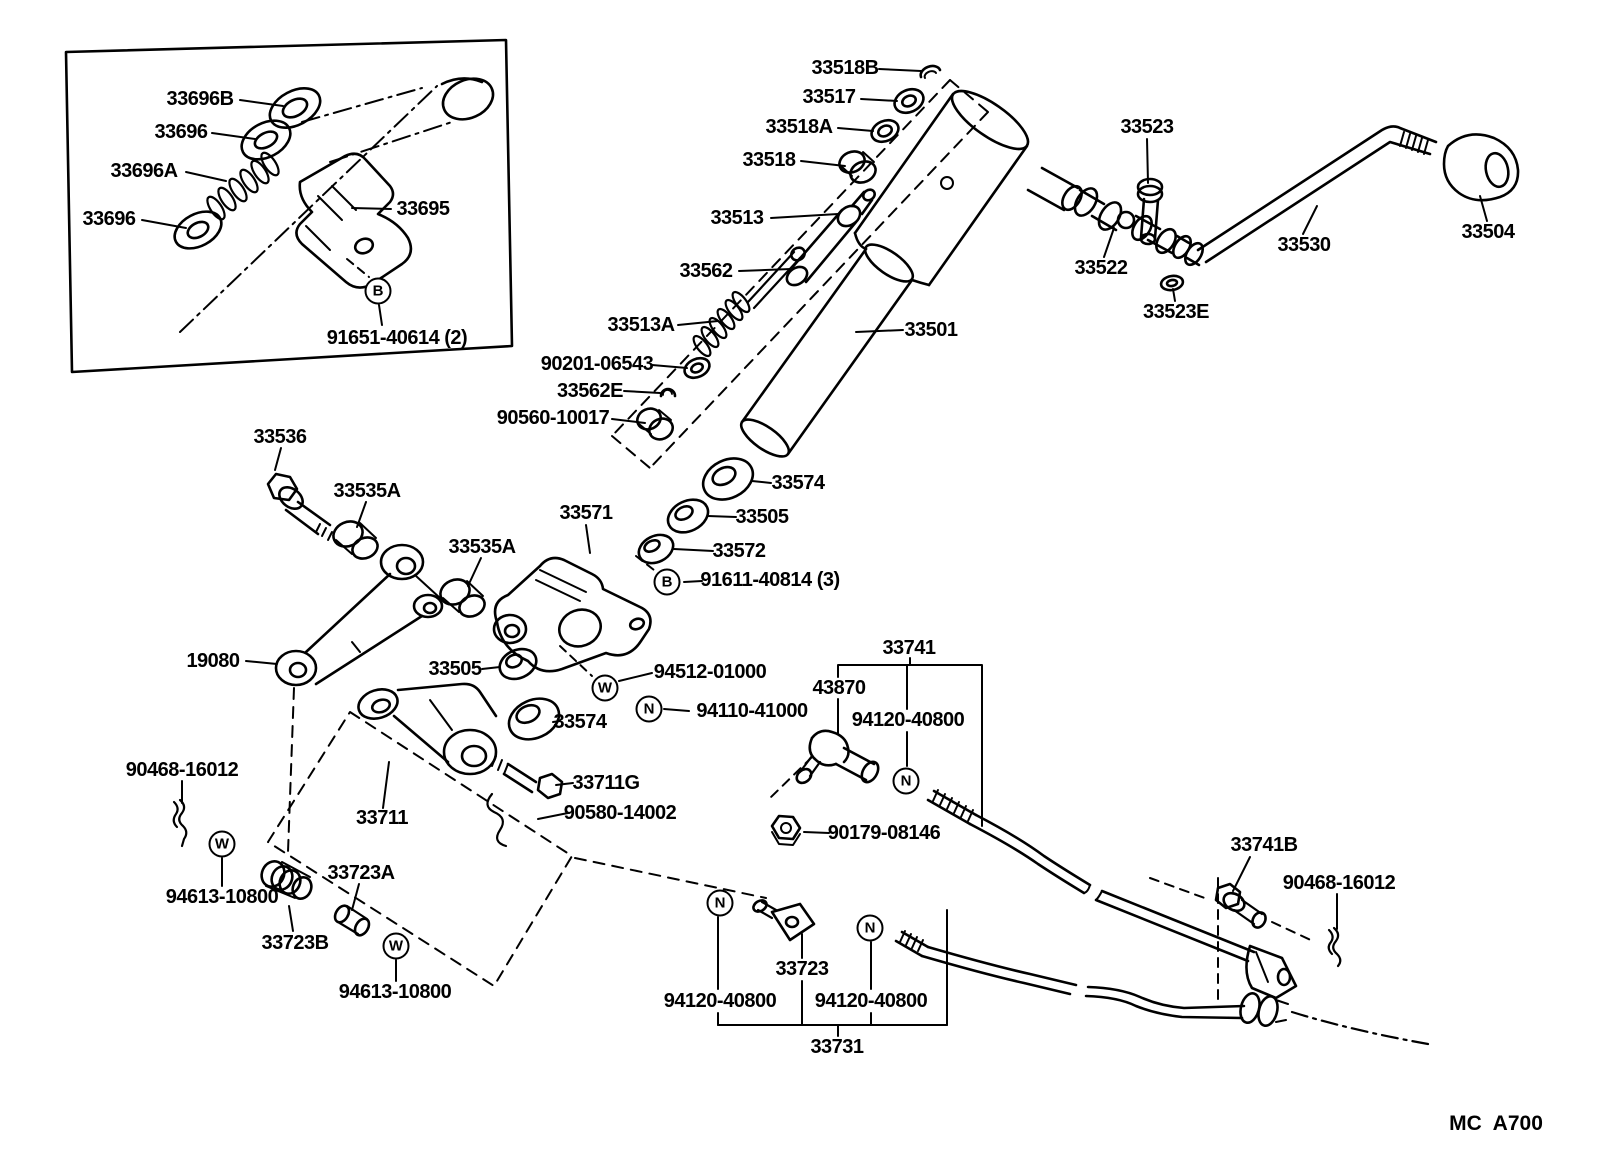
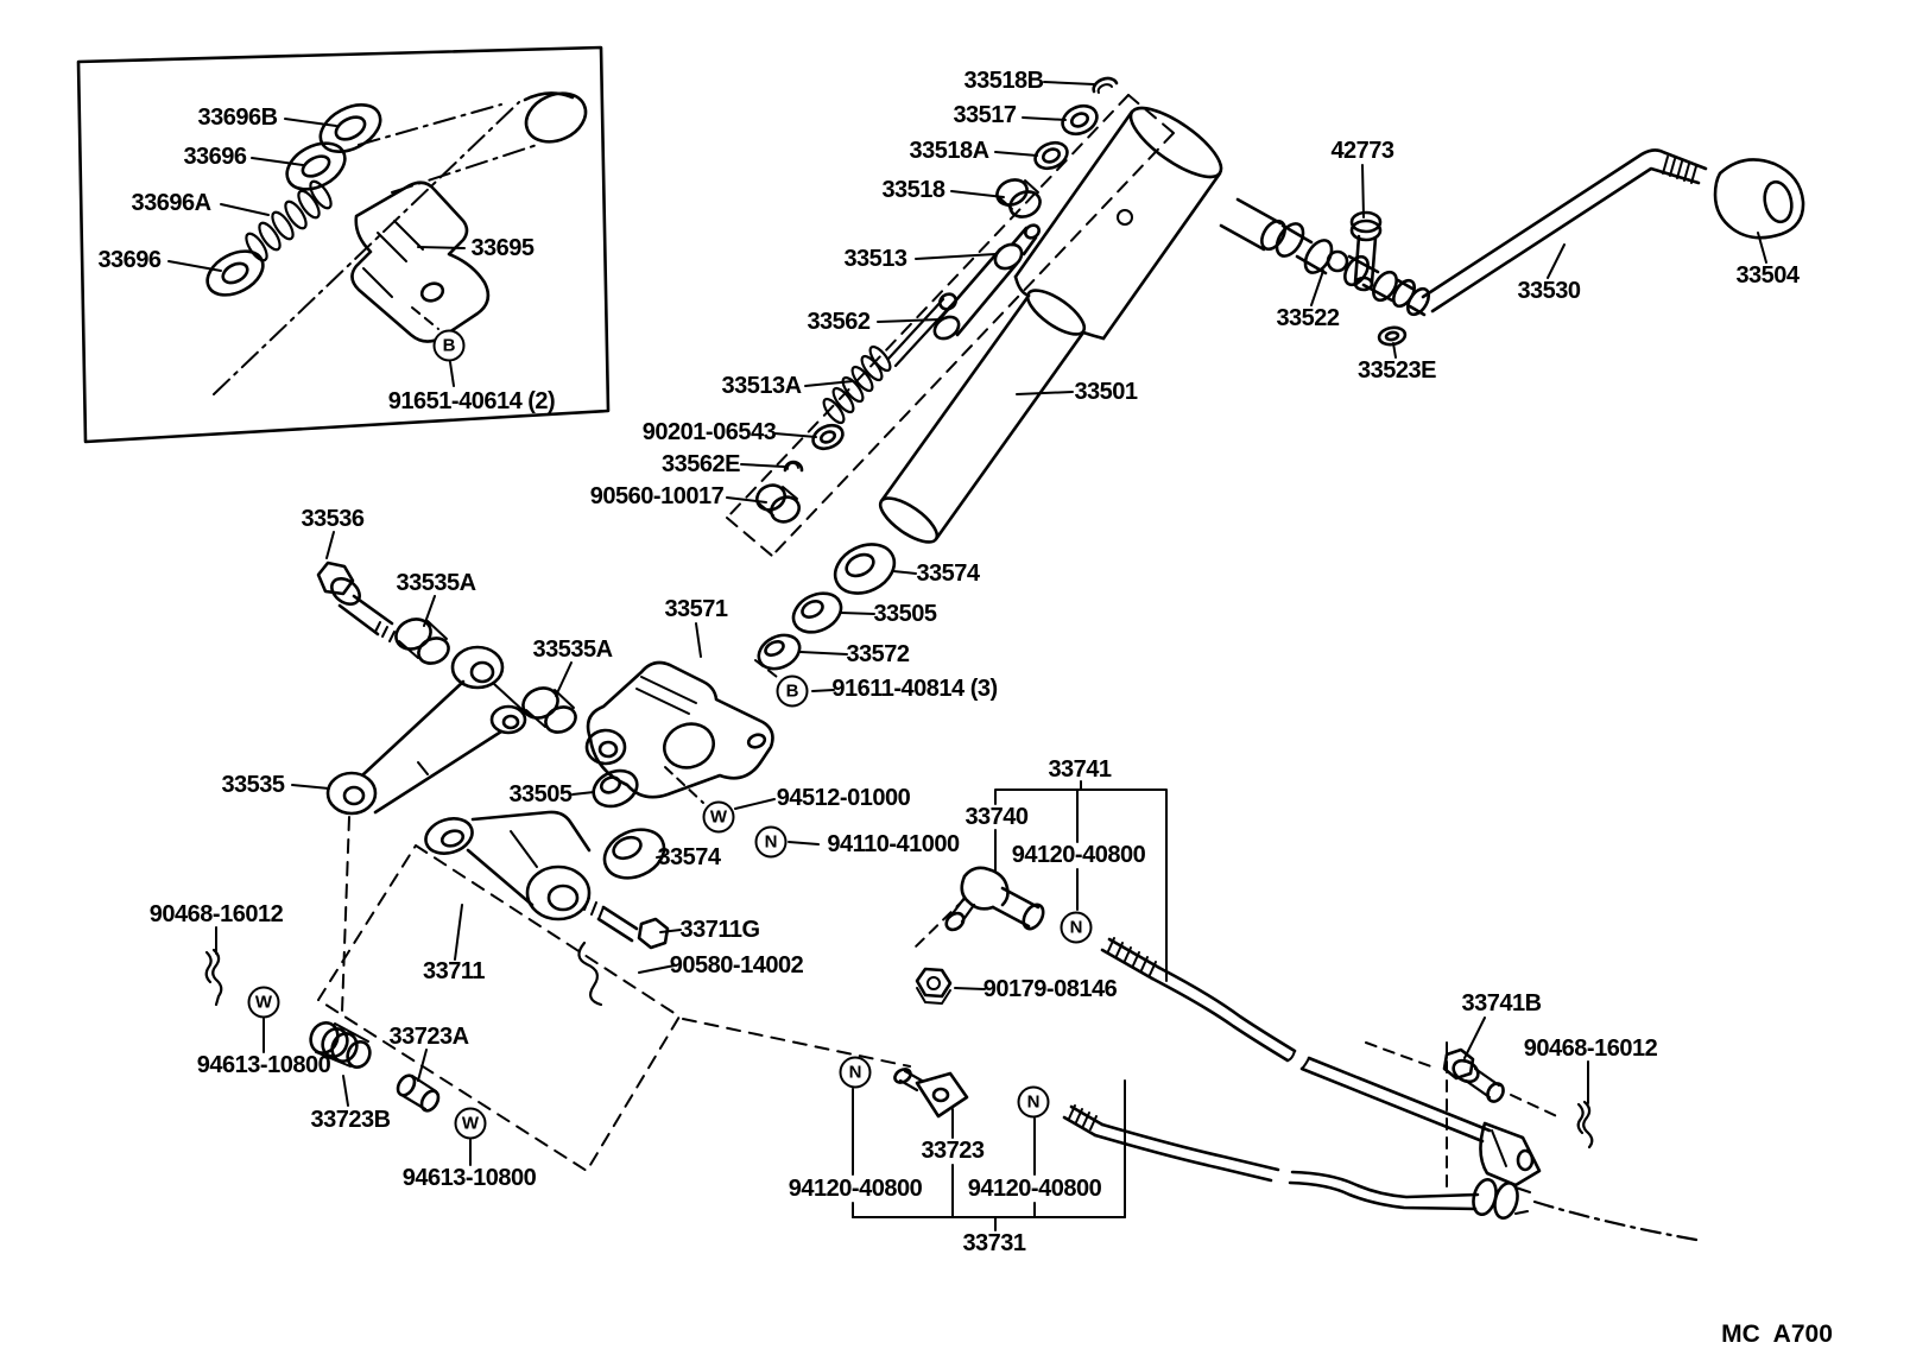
  33696B
  33696
  33696A
  33696
  33695
  91651-40614 (2)
  33518B
  33517
  33518A
  33518
  33513
  33562
  33513A
  90201-06543
  33562E
  90560-10017
- 33523
+ 42773
  33522
  33523E
  33530
  33504
  33501
  33536
  33535A
  33535A
  33571
  33574
  33505
  33572
  91611-40814 (3)
- 19080
+ 33535
  33505
  94512-01000
  94110-41000
  33574
  33711G
  90580-14002
  33711
  90468-16012
  94613-10800
  33723B
  33723A
  94613-10800
  33741
- 43870
+ 33740
  94120-40800
  90179-08146
  33723
  94120-40800
  94120-40800
  33731
  33741B
  90468-16012
  B
  B
  W
  N
  W
  W
  N
  N
  N
  MC A700
